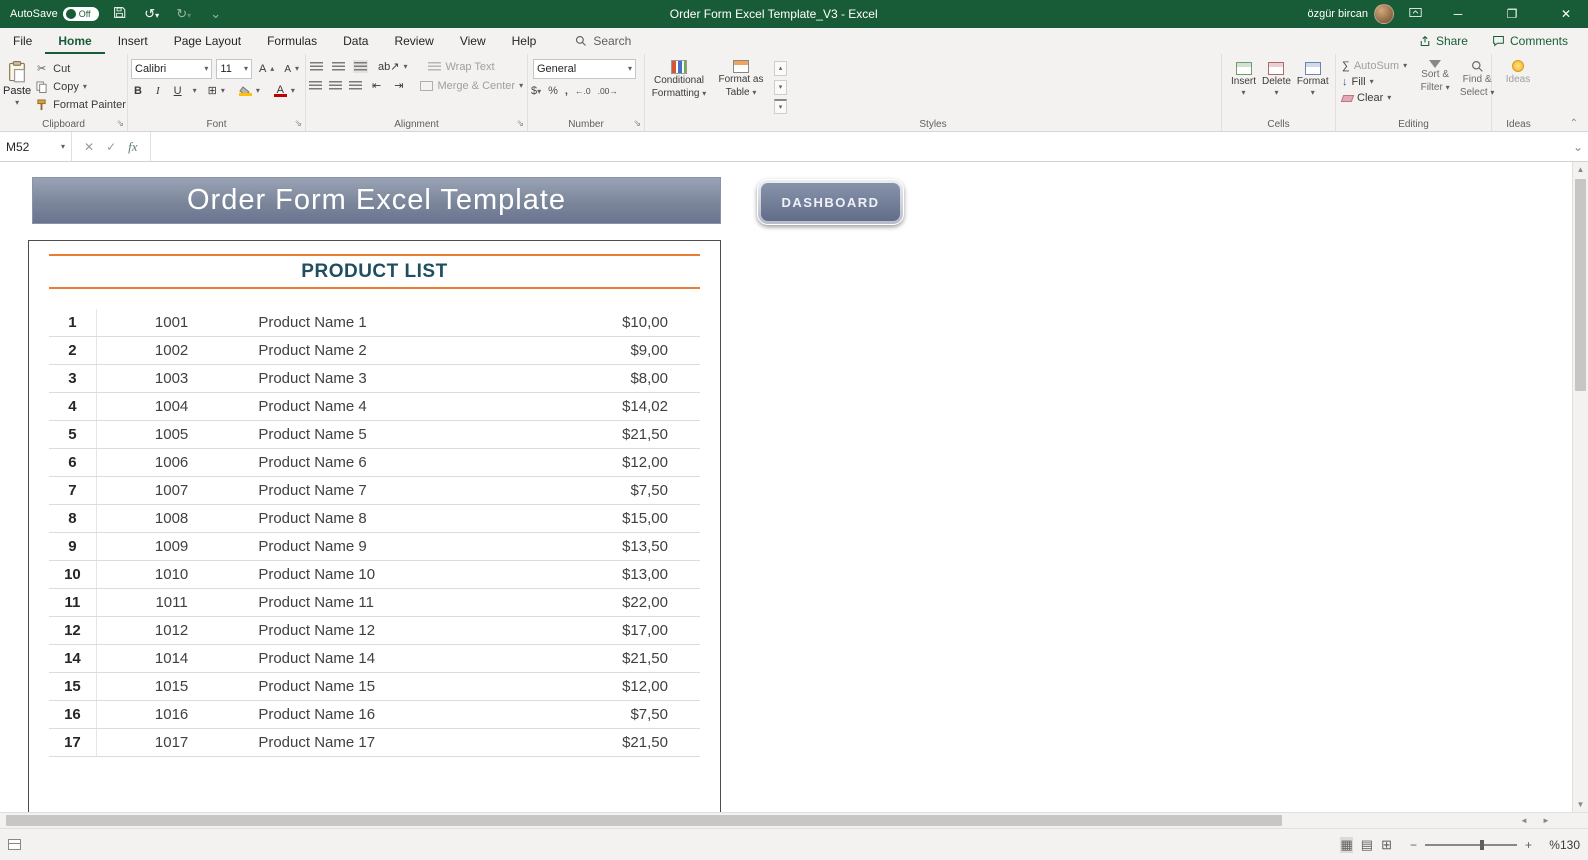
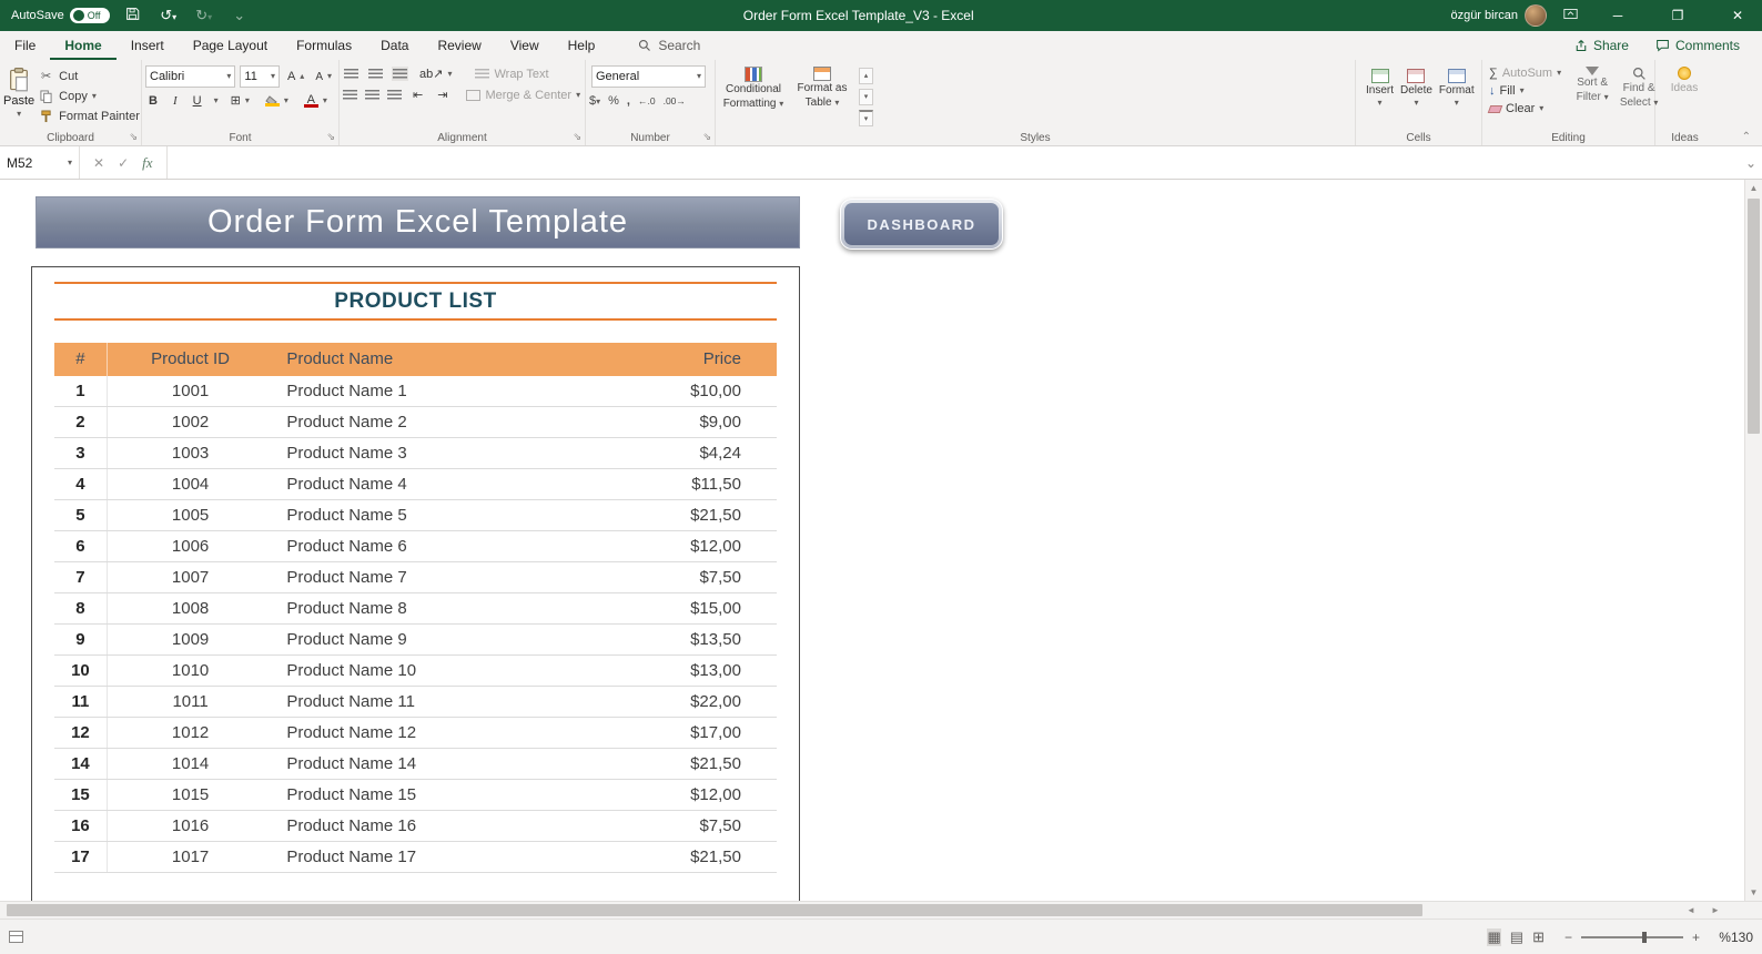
  AutoSave
  Off
  ↺▾
  ↻▾
  ⌄
  Order Form Excel Template_V3 - Excel
  özgür bircan
  ─
  ❐
  ✕
  File
  Home
  Insert
  Page Layout
  Formulas
  Data
  Review
  View
  Help
  Search
  Share
  Comments
  Paste
  ▾
  ✂
  Cut
  Copy
  ▾
  Format Painter
  Clipboard
  ⇘
  Calibri
  ▾
  11
  ▾
  A
  ▴
  A
  ▾
  B
  I
  U
  ▾
  ⊞
  ▾
  ▾
  A
  ▾
  Font
  ⇘
  ab↗
  ▾
  Wrap Text
  ⇤
  ⇥
  Merge & Center
  ▾
  Alignment
  ⇘
  General
  ▾
  $▾
  %
  ,
  ←.0
  .00→
  Number
  ⇘
  Conditional
  Formatting ▾
  Format as
  Table ▾
  Styles
  Insert
  ▾
  Delete
  ▾
  Format
  ▾
  Cells
  ∑
  AutoSum
  ▾
  ↓
  Fill
  ▾
  Clear
  ▾
  Sort &
  Filter ▾
  Find &
  Select ▾
  Editing
  Ideas
  Ideas
  ⌃
  M52
  ▾
  ✕
  ✓
  fx
  ⌄
  Order Form Excel Template
  DASHBOARD
  PRODUCT LIST
+ #
+ Product ID
+ Product Name
+ Price
  1
  1001
  Product Name 1
  $10,00
  2
  1002
  Product Name 2
  $9,00
  3
  1003
  Product Name 3
- $8,00
+ $4,24
  4
  1004
  Product Name 4
- $14,02
+ $11,50
  5
  1005
  Product Name 5
  $21,50
  6
  1006
  Product Name 6
  $12,00
  7
  1007
  Product Name 7
  $7,50
  8
  1008
  Product Name 8
  $15,00
  9
  1009
  Product Name 9
  $13,50
  10
  1010
  Product Name 10
  $13,00
  11
  1011
  Product Name 11
  $22,00
  12
  1012
  Product Name 12
  $17,00
  14
  1014
  Product Name 14
  $21,50
  15
  1015
  Product Name 15
  $12,00
  16
  1016
  Product Name 16
  $7,50
  17
  1017
  Product Name 17
  $21,50
  ▲
  ▼
  ◄
  ►
  ▦
  ▤
  ⊞
  −
  +
  %130
